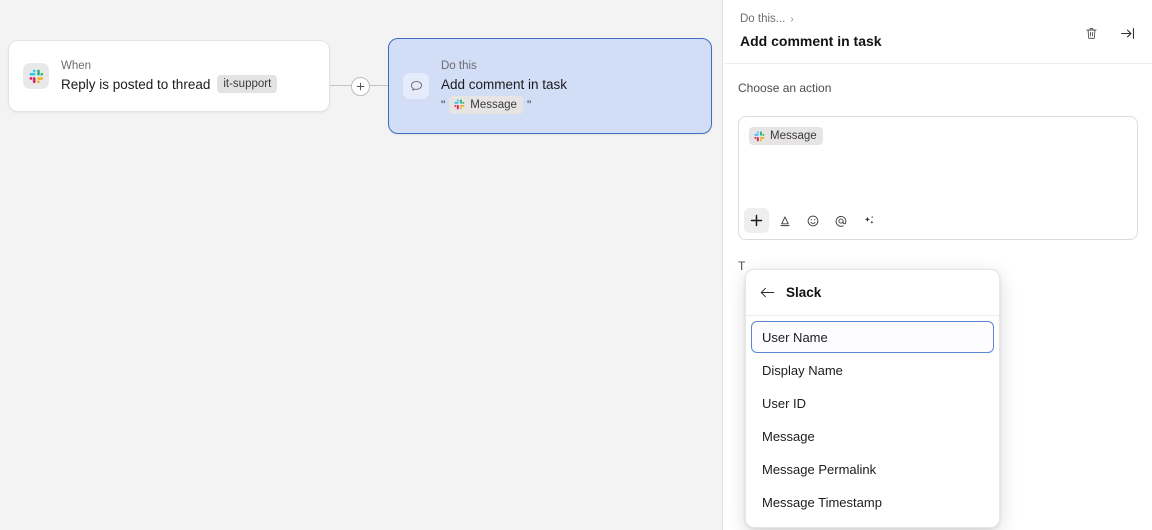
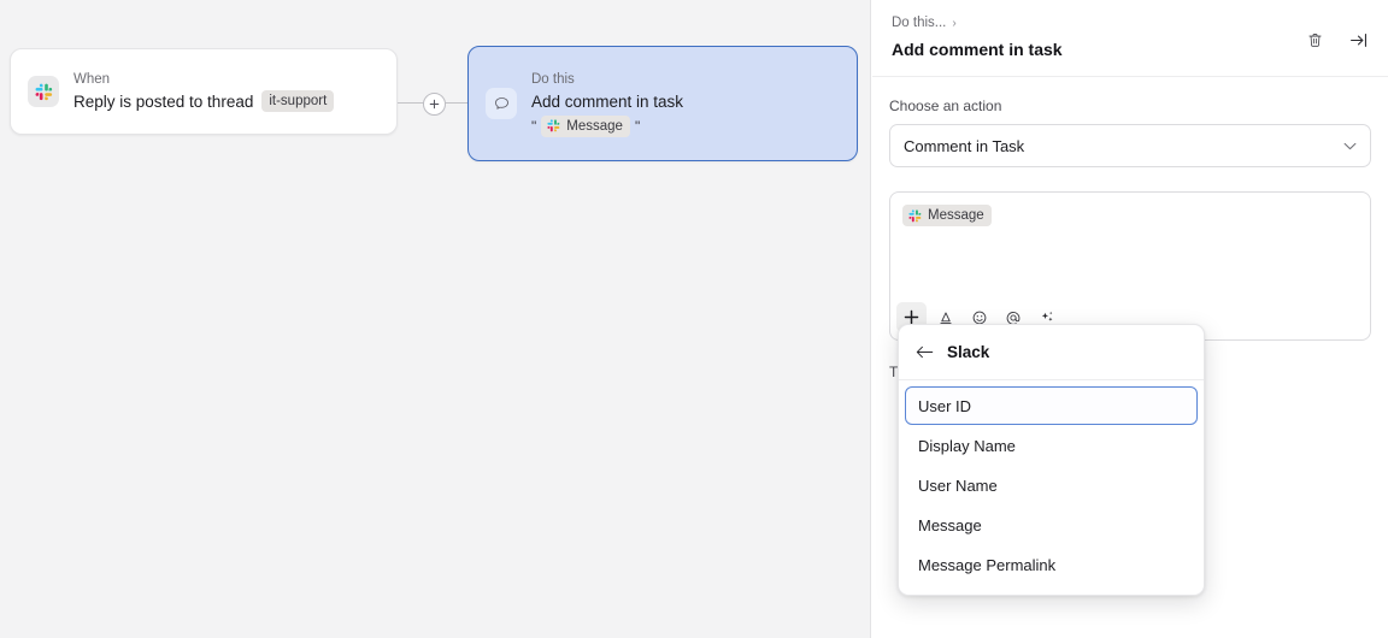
  When
  Reply is posted to thread
  it-support
  Do this
  Add comment in task
  "
  Message
  "
  Do this...
  ›
  Add comment in task
  Choose an action
+ Comment in Task
  Message
  T
  Slack
- User Name
+ User ID
  Display Name
- User ID
+ User Name
  Message
  Message Permalink
- Message Timestamp
